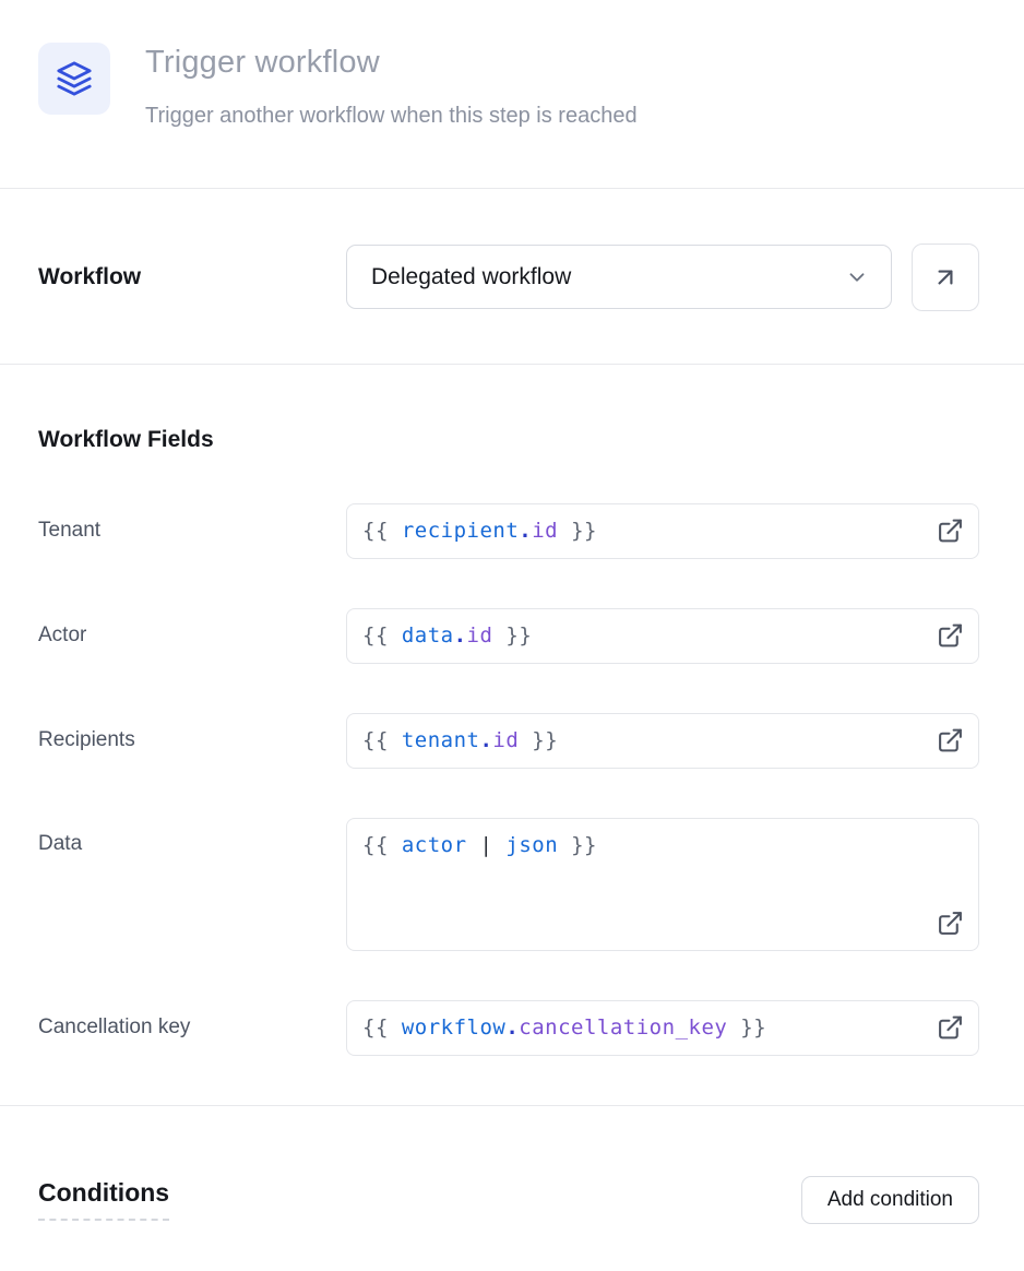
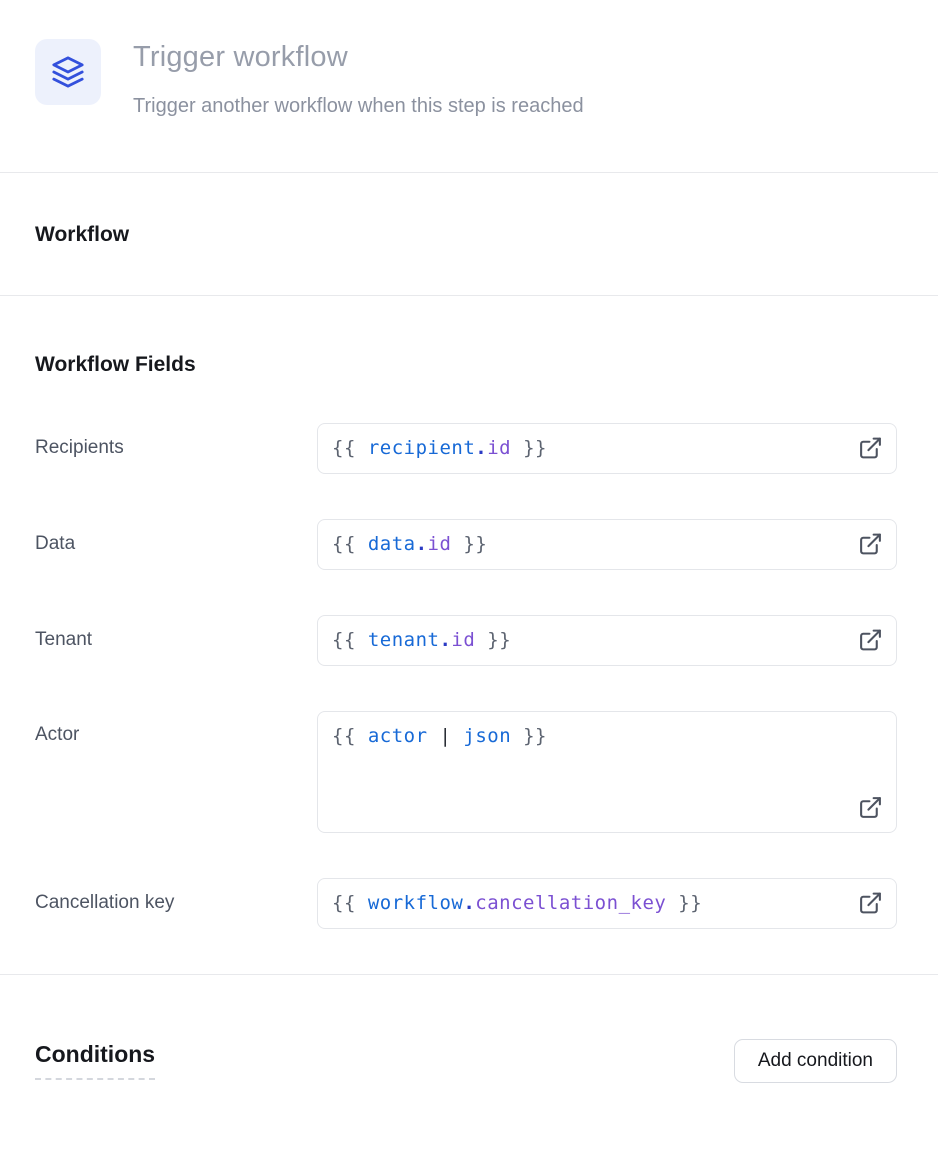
  Trigger workflow
  Trigger another workflow when this step is reached
  Workflow
- Delegated workflow
  Workflow Fields
- Tenant
+ Recipients
  {{ recipient.id }}
- Actor
+ Data
  {{ data.id }}
- Recipients
+ Tenant
  {{ tenant.id }}
- Data
+ Actor
  {{ actor | json }}
  Cancellation key
  {{ workflow.cancellation_key }}
  Conditions
  Add condition
